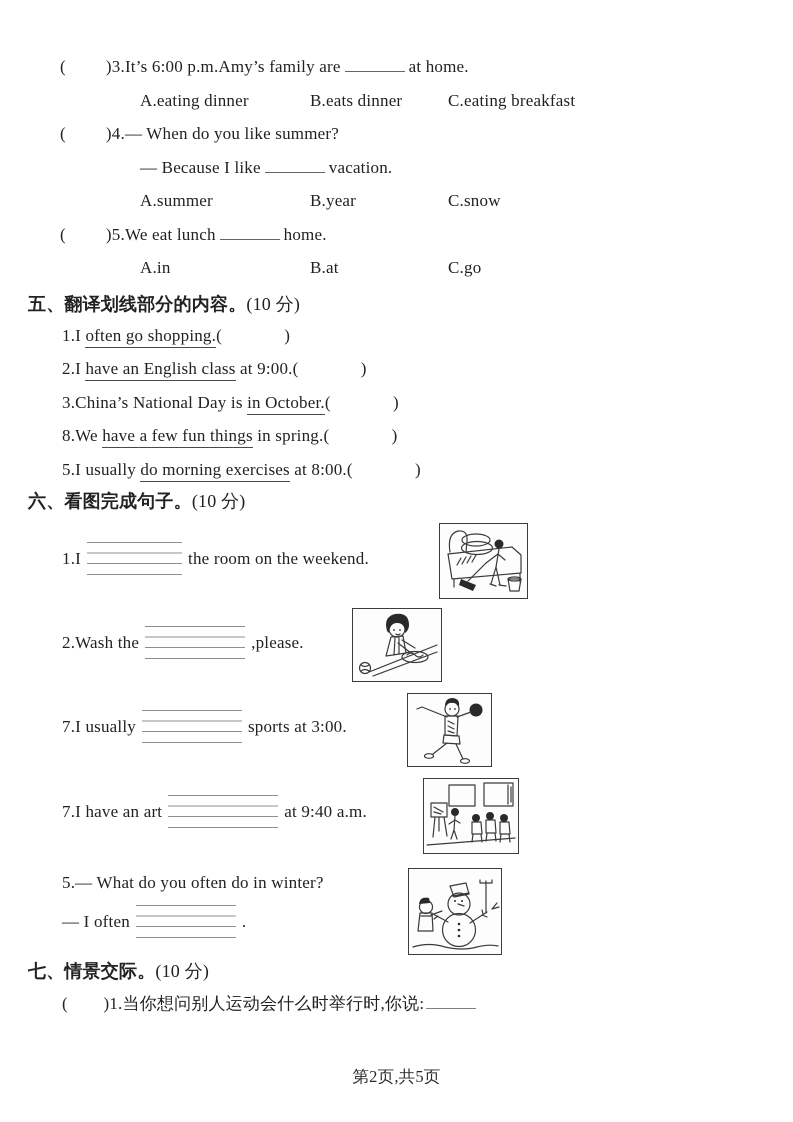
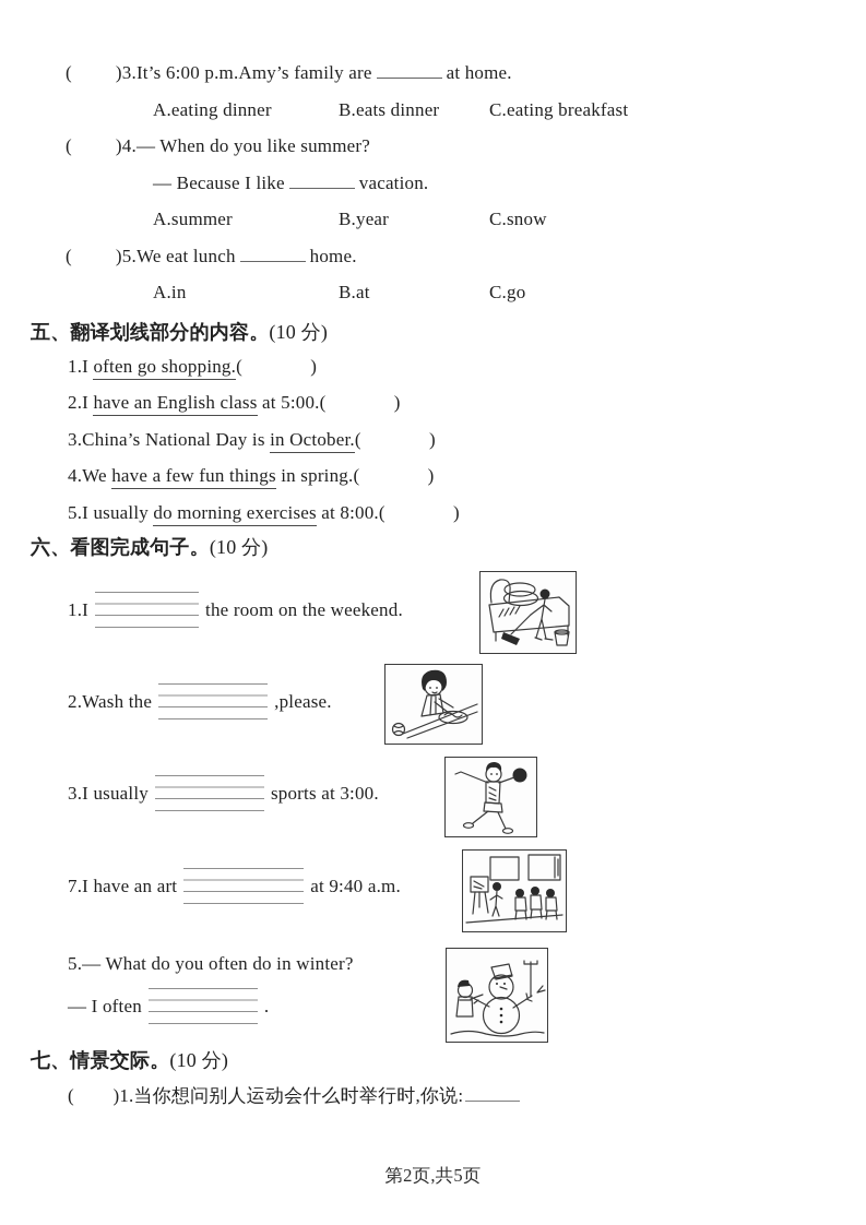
  ( )3.It’s 6:00 p.m.Amy’s family are at home.
  A.eating dinner B.eats dinner C.eating breakfast
  ( )4.— When do you like summer?
  — Because I like vacation.
  A.summer B.year C.snow
  ( )5.We eat lunch home.
  A.in B.at C.go
  五、翻译划线部分的内容。(10 分)
  1.I often go shopping.( )
- 2.I have an English class at 9:00.( )
+ 2.I have an English class at 5:00.( )
  3.China’s National Day is in October.( )
- 8.We have a few fun things in spring.( )
+ 4.We have a few fun things in spring.( )
  5.I usually do morning exercises at 8:00.( )
  六、看图完成句子。(10 分)
  1.I the room on the weekend.
  2.Wash the ,please.
- 7.I usually sports at 3:00.
+ 3.I usually sports at 3:00.
  7.I have an art at 9:40 a.m.
  5.— What do you often do in winter?
  — I often .
  七、情景交际。(10 分)
  ( )1.当你想问别人运动会什么时举行时,你说:
  第2页,共5页
